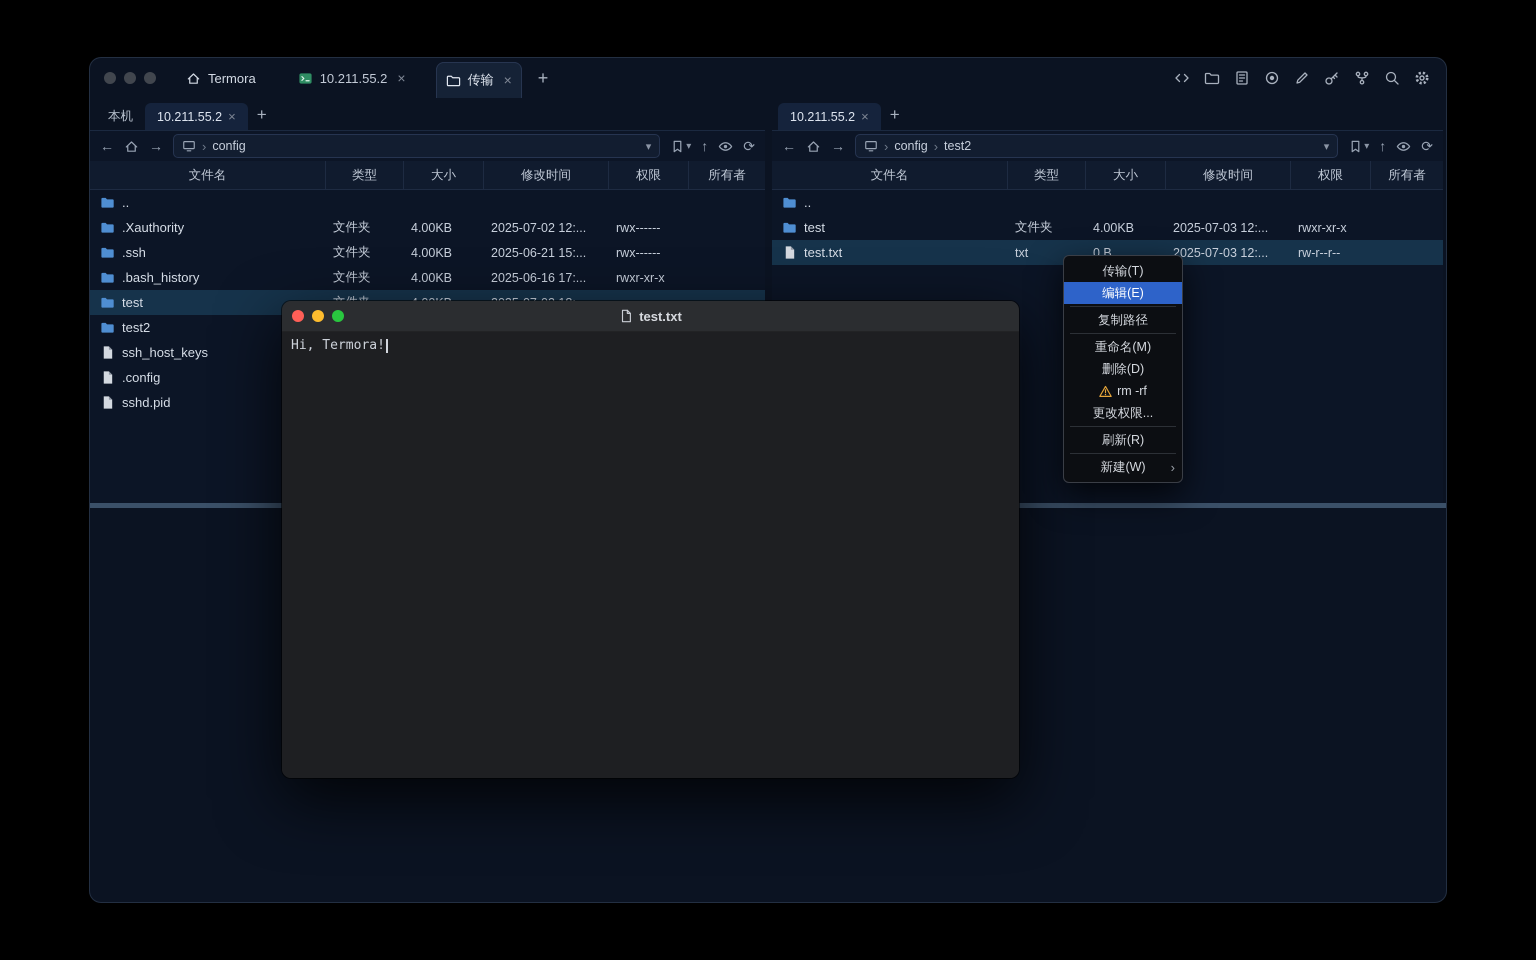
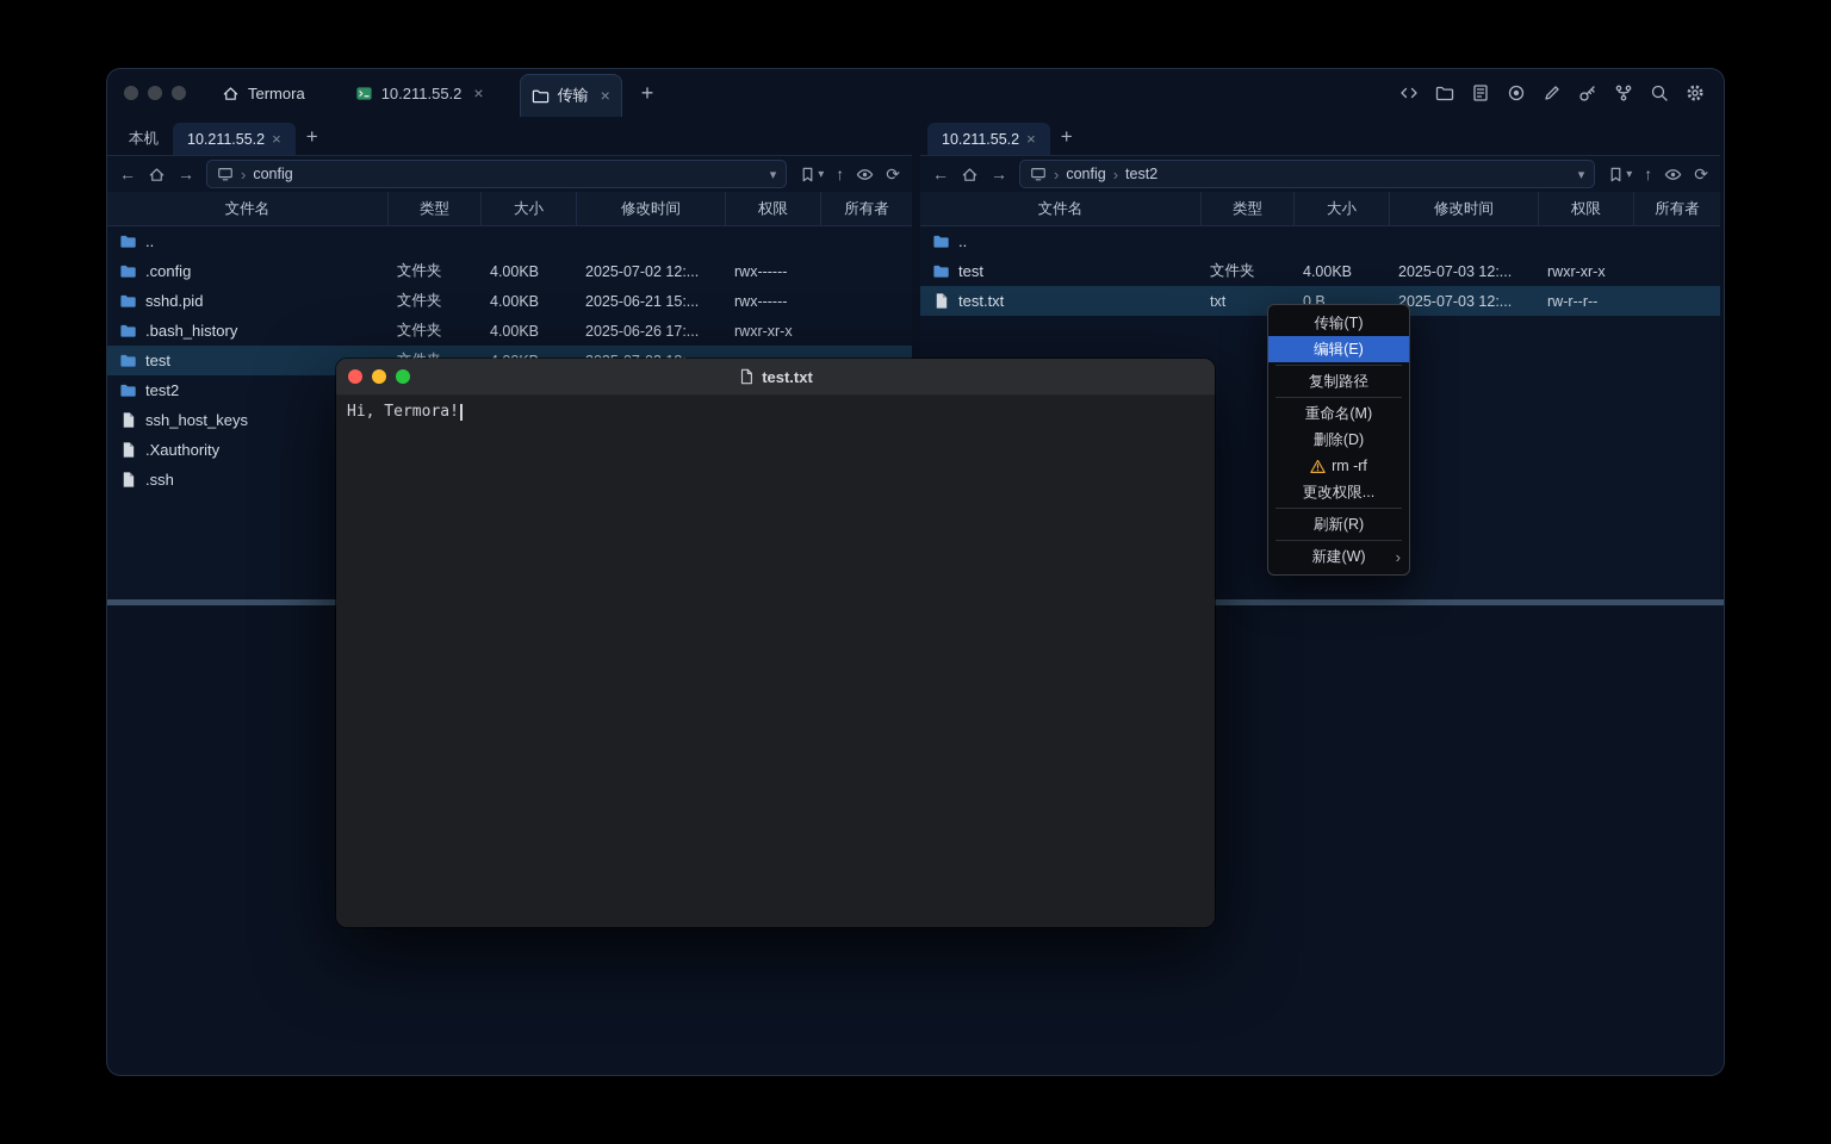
  Termora
  10.211.55.2
  ×
  传输
  ×
  +
  本机
  10.211.55.2
  ×
  +
  ←
  →
  ›
  config
  ▾
  ▾
  ↑
  ⟳
  文件名
  类型
  大小
  修改时间
  权限
  所有者
  ..
- .Xauthority
+ .config
  文件夹
  4.00KB
  2025-07-02 12:...
  rwx------
- .ssh
+ sshd.pid
  文件夹
  4.00KB
  2025-06-21 15:...
  rwx------
  .bash_history
  文件夹
  4.00KB
- 2025-06-16 17:...
+ 2025-06-26 17:...
  rwxr-xr-x
  test
  test2
  ssh_host_keys
- .config
+ .Xauthority
- sshd.pid
+ .ssh
  10.211.55.2
  ×
  +
  ←
  →
  ›
  config
  ›
  test2
  ▾
  ▾
  ↑
  ⟳
  文件名
  类型
  大小
  修改时间
  权限
  所有者
  ..
  test
  文件夹
  4.00KB
  2025-07-03 12:...
  rwxr-xr-x
  test.txt
  txt
  0 B
  2025-07-03 12:...
  rw-r--r--
  传输(T)
  编辑(E)
  复制路径
  重命名(M)
  删除(D)
  rm -rf
  更改权限...
  刷新(R)
  新建(W)
  ›
  test.txt
  Hi, Termora!
